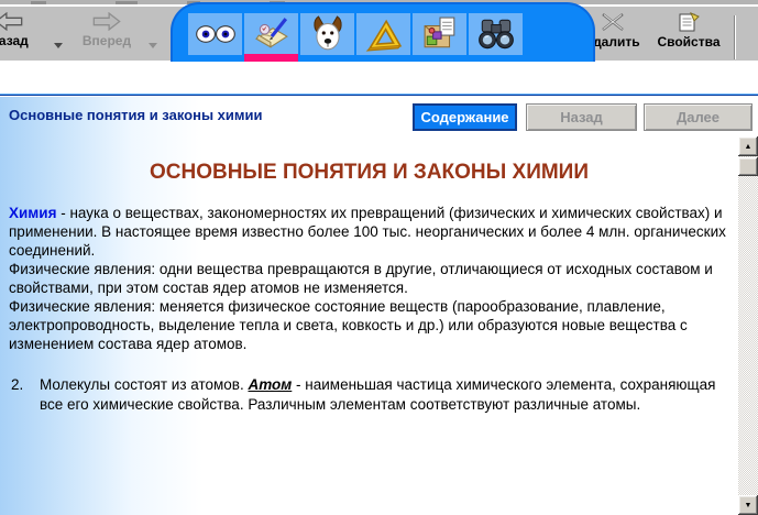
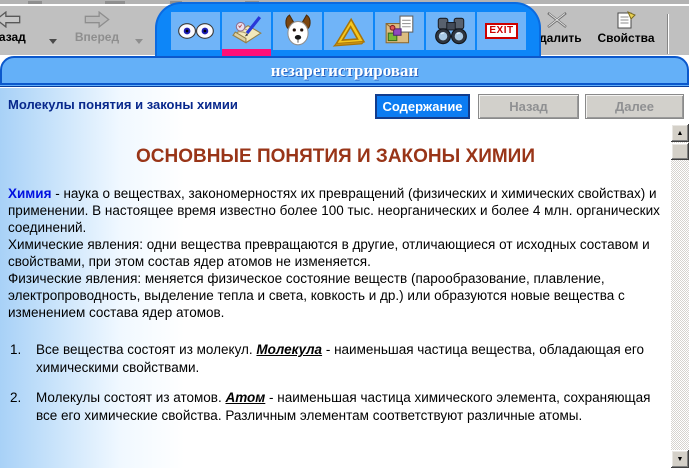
  азад
  Вперед
  далить
  Свойства
+ EXIT
+ незарегистрирован
- Основные понятия и законы химии
+ Молекулы понятия и законы химии
  Содержание
  Назад
  Далее
  ОСНОВНЫЕ ПОНЯТИЯ И ЗАКОНЫ ХИМИИ
  Химия - наука о веществах, закономерностях их превращений (физических и химических свойствах) и применении. В настоящее время известно более 100 тыс. неорганических и более 4 млн. органических соединений.
- Физические явления: одни вещества превращаются в другие, отличающиеся от исходных составом и свойствами, при этом состав ядер атомов не изменяется.
+ Химические явления: одни вещества превращаются в другие, отличающиеся от исходных составом и свойствами, при этом состав ядер атомов не изменяется.
  Физические явления: меняется физическое состояние веществ (парообразование, плавление, электропроводность, выделение тепла и света, ковкость и др.) или образуются новые вещества с изменением состава ядер атомов.
+ 1.
+ Все вещества состоят из молекул. Молекула - наименьшая частица вещества, обладающая его химическими свойствами.
  2.
  Молекулы состоят из атомов. Атом - наименьшая частица химического элемента, сохраняющая все его химические свойства. Различным элементам соответствуют различные атомы.
